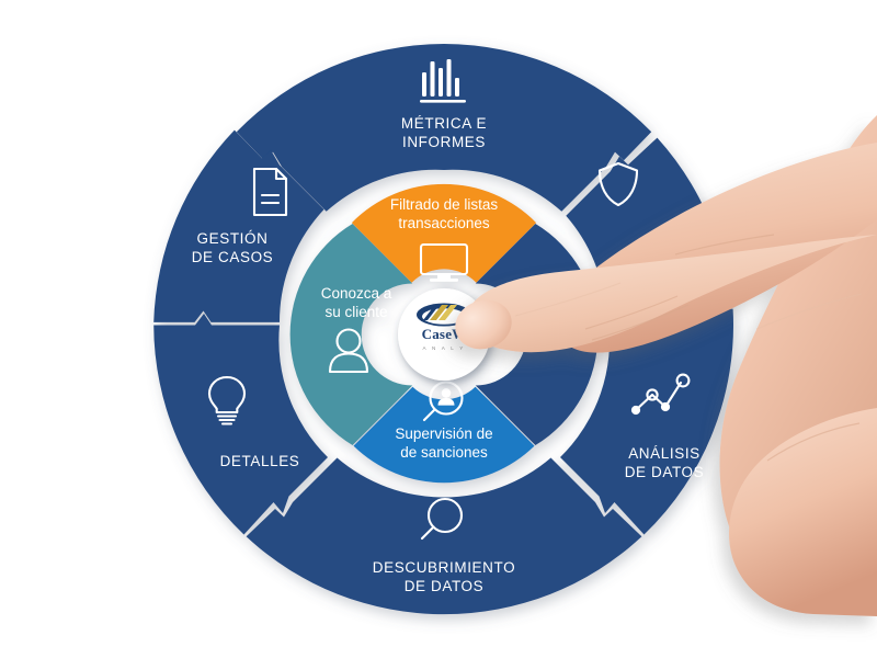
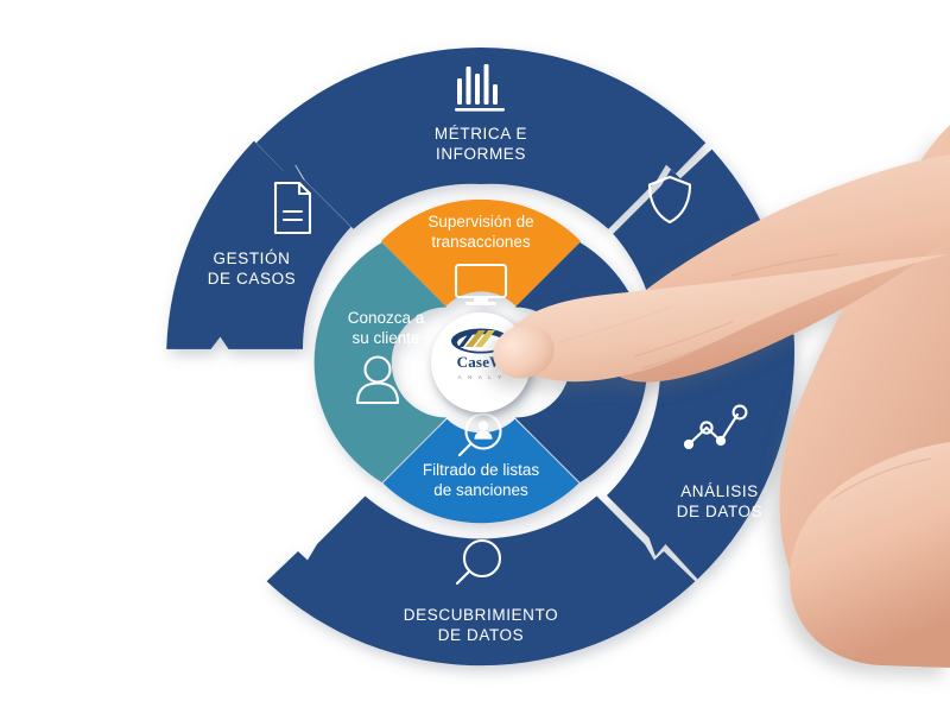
  MÉTRICA E
  INFORMES
  ANÁLISIS
  DE DATOS
  DESCUBRIMIENTO
  DE DATOS
- DETALLES
  GESTIÓN
  DE CASOS
- Filtrado de listas
+ Supervisión de
  transacciones
  Conozca a
  su cliente
- Supervisión de
+ Filtrado de listas
  de sanciones
  Case
